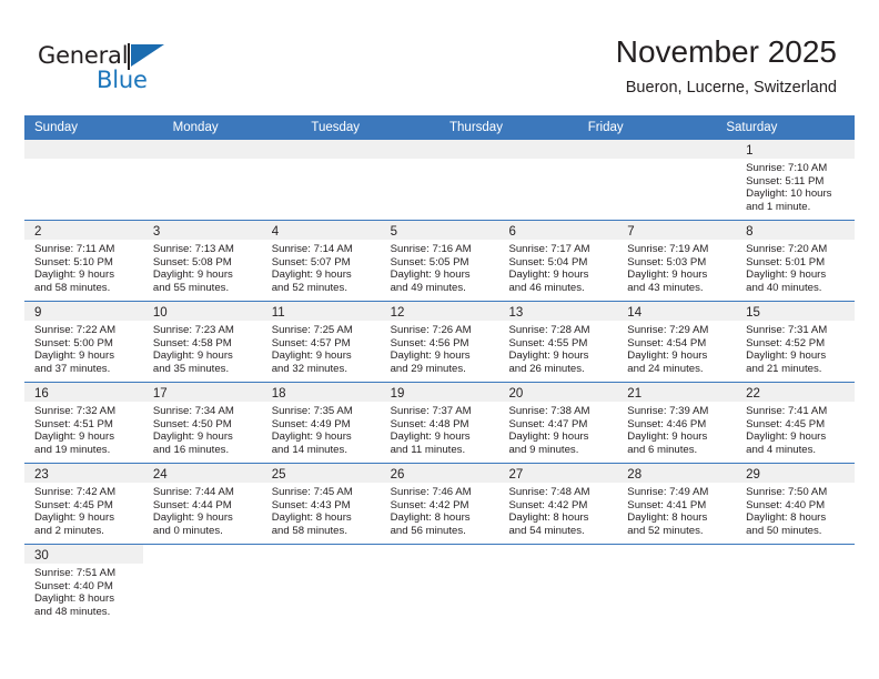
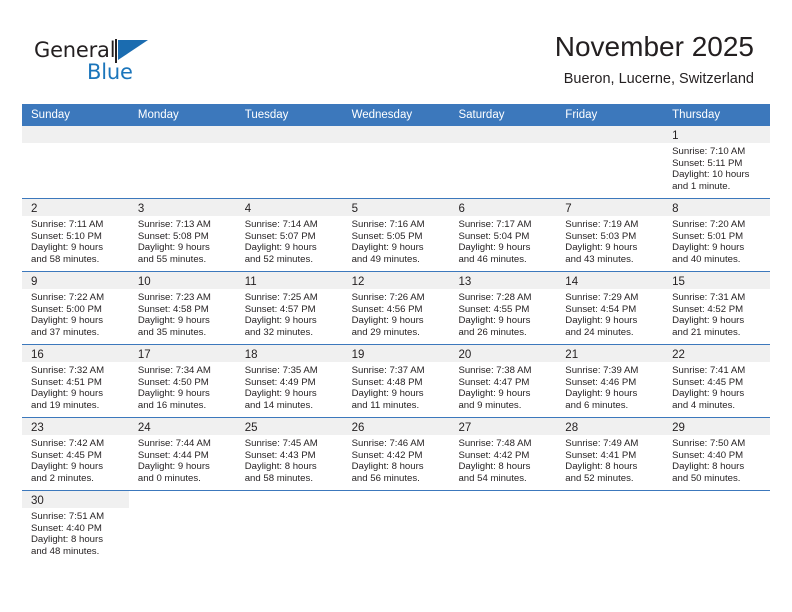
  General
  Blue
  November 2025
  Bueron, Lucerne, Switzerland
  Sunday
  Monday
  Tuesday
+ Wednesday
- Thursday
+ Saturday
  Friday
- Saturday
+ Thursday
  1
  Sunrise: 7:10 AM
  Sunset: 5:11 PM
  Daylight: 10 hours
  and 1 minute.
  2
  Sunrise: 7:11 AM
  Sunset: 5:10 PM
  Daylight: 9 hours
  and 58 minutes.
  3
  Sunrise: 7:13 AM
  Sunset: 5:08 PM
  Daylight: 9 hours
  and 55 minutes.
  4
  Sunrise: 7:14 AM
  Sunset: 5:07 PM
  Daylight: 9 hours
  and 52 minutes.
  5
  Sunrise: 7:16 AM
  Sunset: 5:05 PM
  Daylight: 9 hours
  and 49 minutes.
  6
  Sunrise: 7:17 AM
  Sunset: 5:04 PM
  Daylight: 9 hours
  and 46 minutes.
  7
  Sunrise: 7:19 AM
  Sunset: 5:03 PM
  Daylight: 9 hours
  and 43 minutes.
  8
  Sunrise: 7:20 AM
  Sunset: 5:01 PM
  Daylight: 9 hours
  and 40 minutes.
  9
  Sunrise: 7:22 AM
  Sunset: 5:00 PM
  Daylight: 9 hours
  and 37 minutes.
  10
  Sunrise: 7:23 AM
  Sunset: 4:58 PM
  Daylight: 9 hours
  and 35 minutes.
  11
  Sunrise: 7:25 AM
  Sunset: 4:57 PM
  Daylight: 9 hours
  and 32 minutes.
  12
  Sunrise: 7:26 AM
  Sunset: 4:56 PM
  Daylight: 9 hours
  and 29 minutes.
  13
  Sunrise: 7:28 AM
  Sunset: 4:55 PM
  Daylight: 9 hours
  and 26 minutes.
  14
  Sunrise: 7:29 AM
  Sunset: 4:54 PM
  Daylight: 9 hours
  and 24 minutes.
  15
  Sunrise: 7:31 AM
  Sunset: 4:52 PM
  Daylight: 9 hours
  and 21 minutes.
  16
  Sunrise: 7:32 AM
  Sunset: 4:51 PM
  Daylight: 9 hours
  and 19 minutes.
  17
  Sunrise: 7:34 AM
  Sunset: 4:50 PM
  Daylight: 9 hours
  and 16 minutes.
  18
  Sunrise: 7:35 AM
  Sunset: 4:49 PM
  Daylight: 9 hours
  and 14 minutes.
  19
  Sunrise: 7:37 AM
  Sunset: 4:48 PM
  Daylight: 9 hours
  and 11 minutes.
  20
  Sunrise: 7:38 AM
  Sunset: 4:47 PM
  Daylight: 9 hours
  and 9 minutes.
  21
  Sunrise: 7:39 AM
  Sunset: 4:46 PM
  Daylight: 9 hours
  and 6 minutes.
  22
  Sunrise: 7:41 AM
  Sunset: 4:45 PM
  Daylight: 9 hours
  and 4 minutes.
  23
  Sunrise: 7:42 AM
  Sunset: 4:45 PM
  Daylight: 9 hours
  and 2 minutes.
  24
  Sunrise: 7:44 AM
  Sunset: 4:44 PM
  Daylight: 9 hours
  and 0 minutes.
  25
  Sunrise: 7:45 AM
  Sunset: 4:43 PM
  Daylight: 8 hours
  and 58 minutes.
  26
  Sunrise: 7:46 AM
  Sunset: 4:42 PM
  Daylight: 8 hours
  and 56 minutes.
  27
  Sunrise: 7:48 AM
  Sunset: 4:42 PM
  Daylight: 8 hours
  and 54 minutes.
  28
  Sunrise: 7:49 AM
  Sunset: 4:41 PM
  Daylight: 8 hours
  and 52 minutes.
  29
  Sunrise: 7:50 AM
  Sunset: 4:40 PM
  Daylight: 8 hours
  and 50 minutes.
  30
  Sunrise: 7:51 AM
  Sunset: 4:40 PM
  Daylight: 8 hours
  and 48 minutes.
